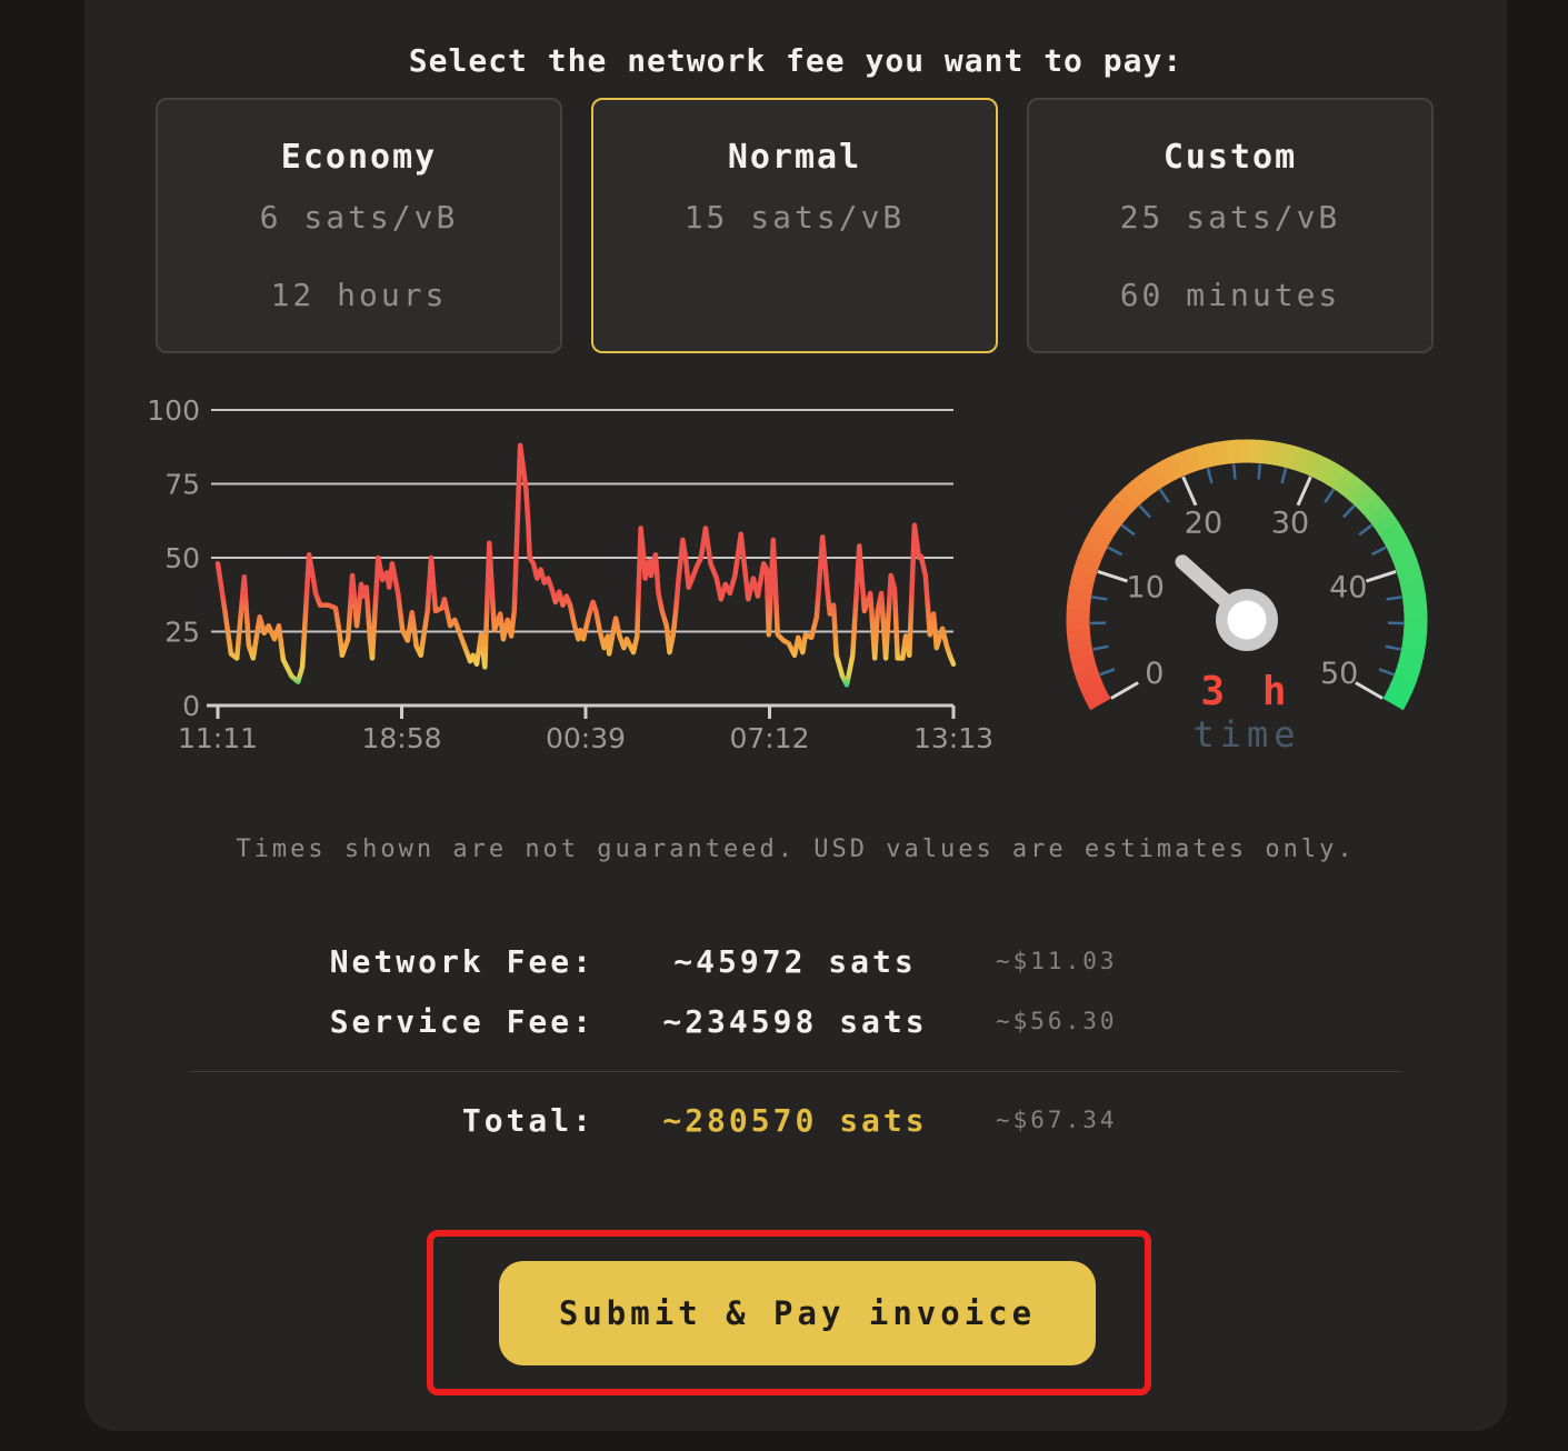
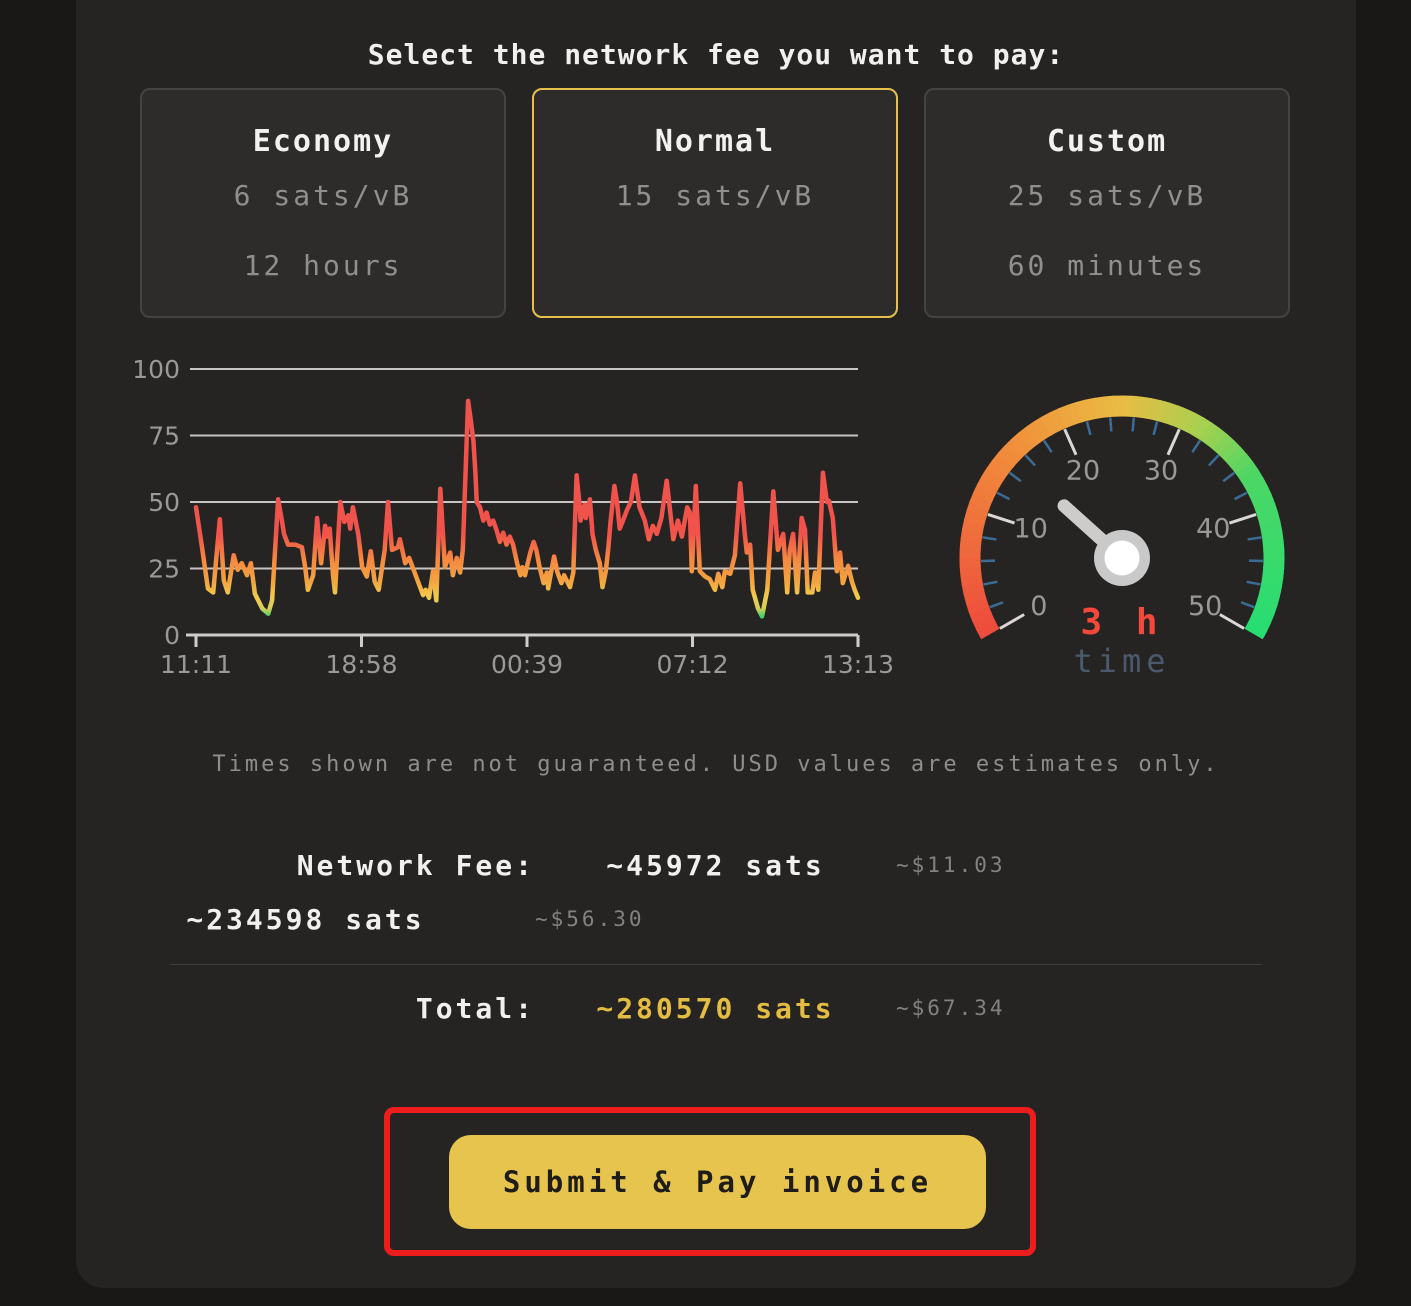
  Select the network fee you want to pay:
  Economy
  6 sats/vB
  12 hours
  Normal
  15 sats/vB
  Custom
  25 sats/vB
  60 minutes
  0
  25
  50
  75
  100
  11:11
  18:58
  00:39
  07:12
  13:13
  0
  10
  20
  30
  40
  50
  3 h
  time
  Times shown are not guaranteed. USD values are estimates only.
  Network Fee:
  ~45972 sats
  ~$11.03
- Service Fee:
  ~234598 sats
  ~$56.30
  Total:
  ~280570 sats
  ~$67.34
  Submit & Pay invoice
